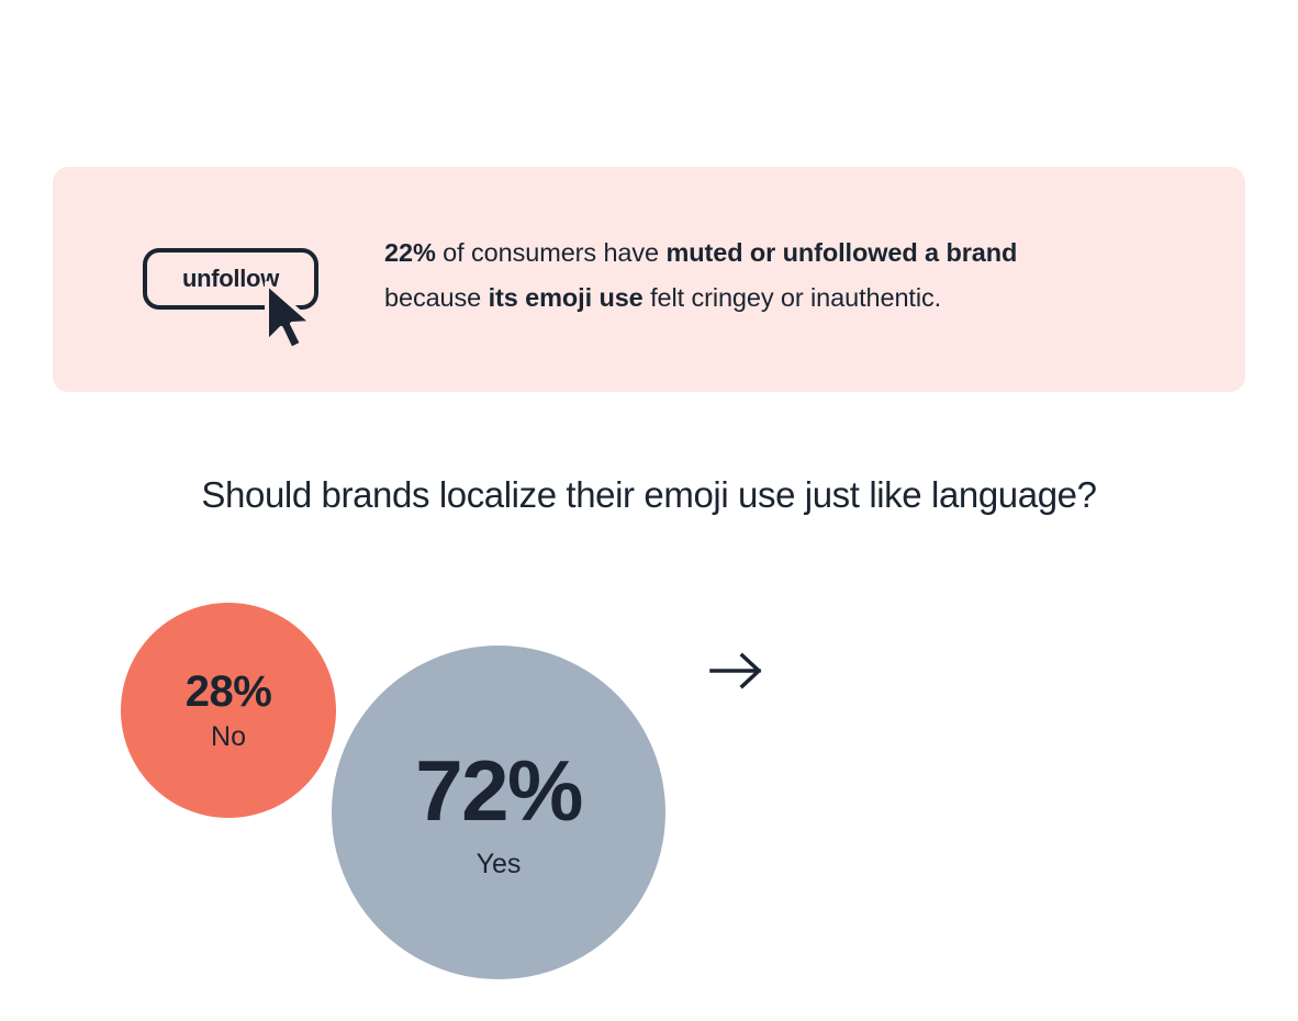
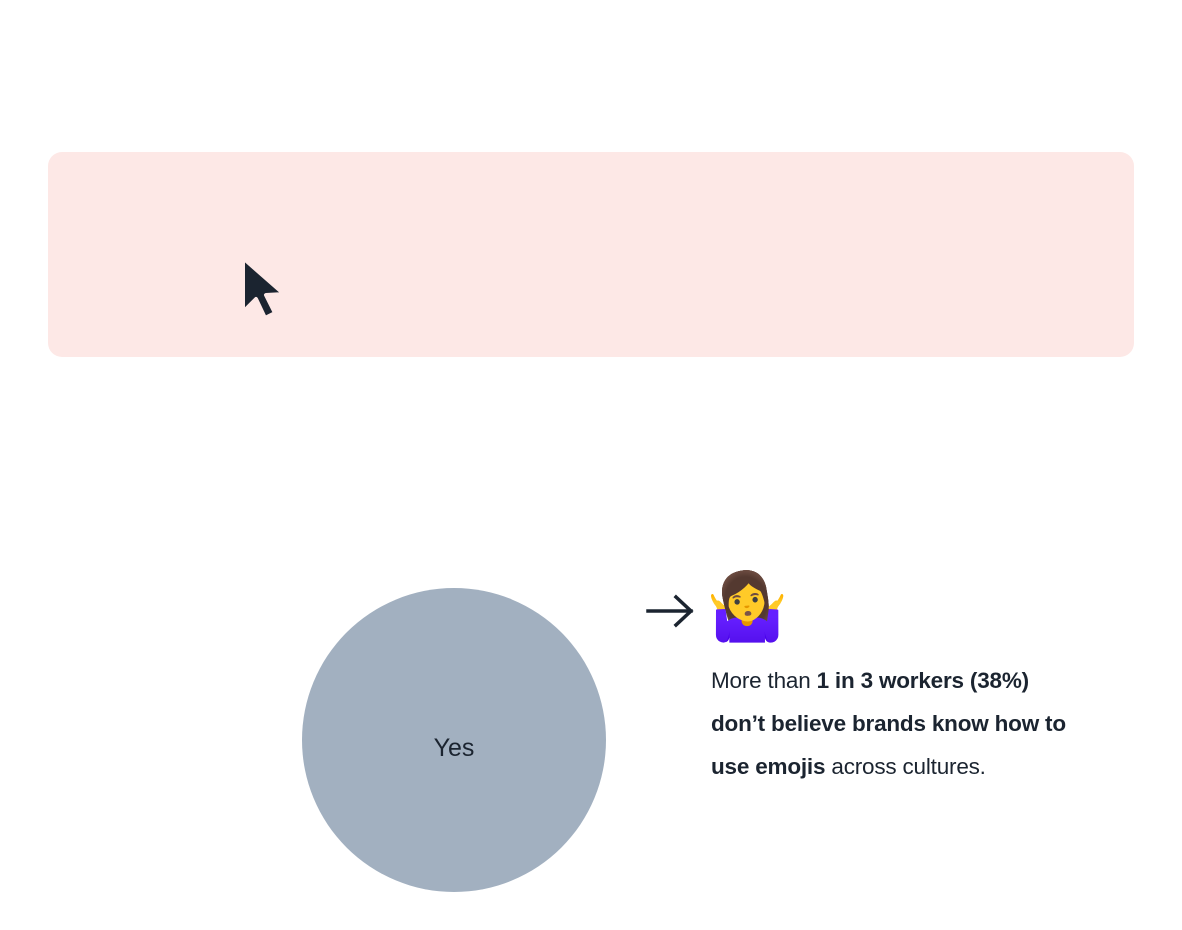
- unfollow
- 22% of consumers have muted or unfollowed a brand
- because its emoji use felt cringey or inauthentic.
- Should brands localize their emoji use just like language?
- 28%
- No
- 72%
  Yes
+ 🤷‍♀️
+ More than 1 in 3 workers (38%) don’t believe brands know how to use emojis across cultures.
